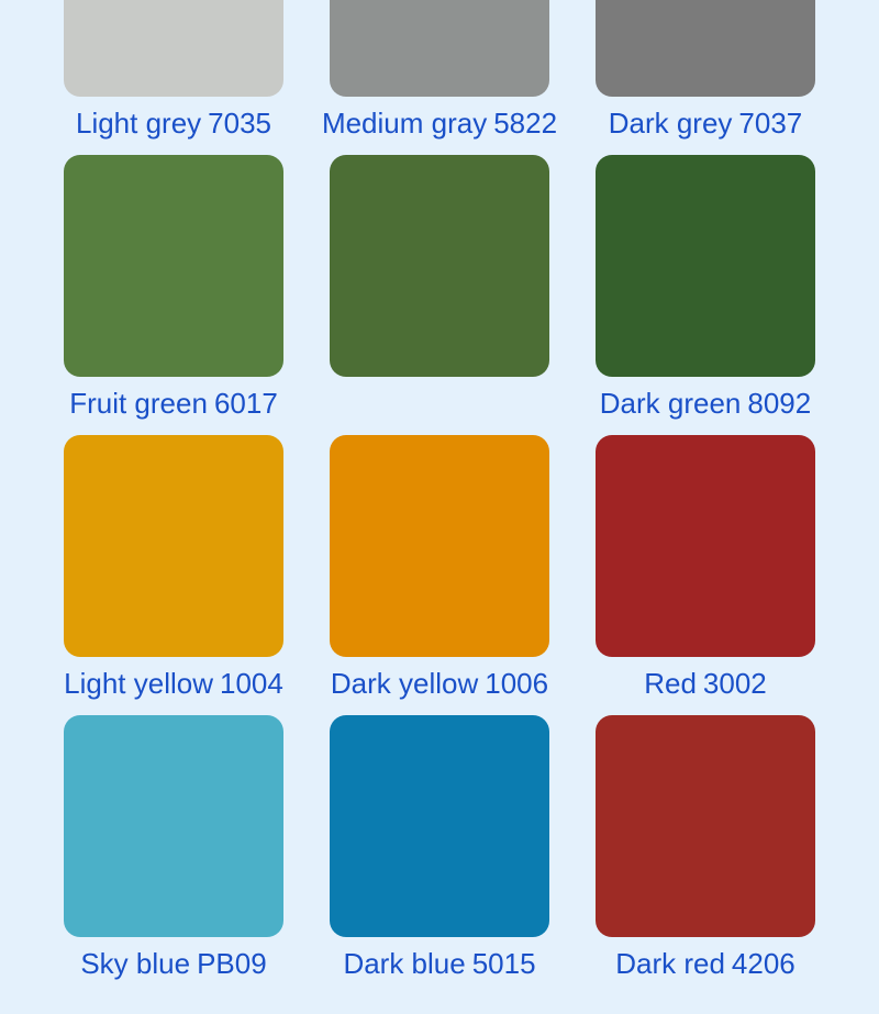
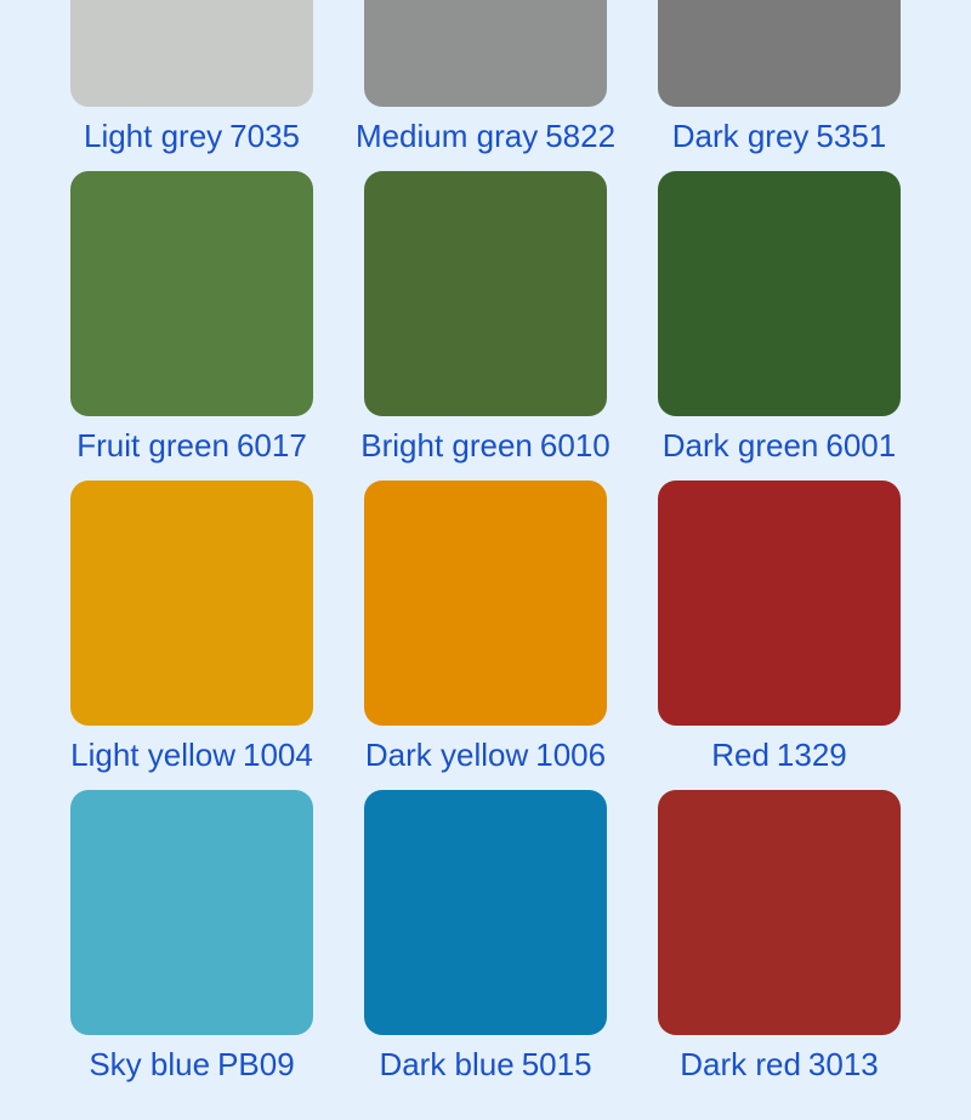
  Light grey 7035
  Medium gray 5822
- Dark grey 7037
+ Dark grey 5351
  Fruit green 6017
+ Bright green 6010
- Dark green 8092
+ Dark green 6001
  Light yellow 1004
  Dark yellow 1006
- Red 3002
+ Red 1329
  Sky blue PB09
  Dark blue 5015
- Dark red 4206
+ Dark red 3013
